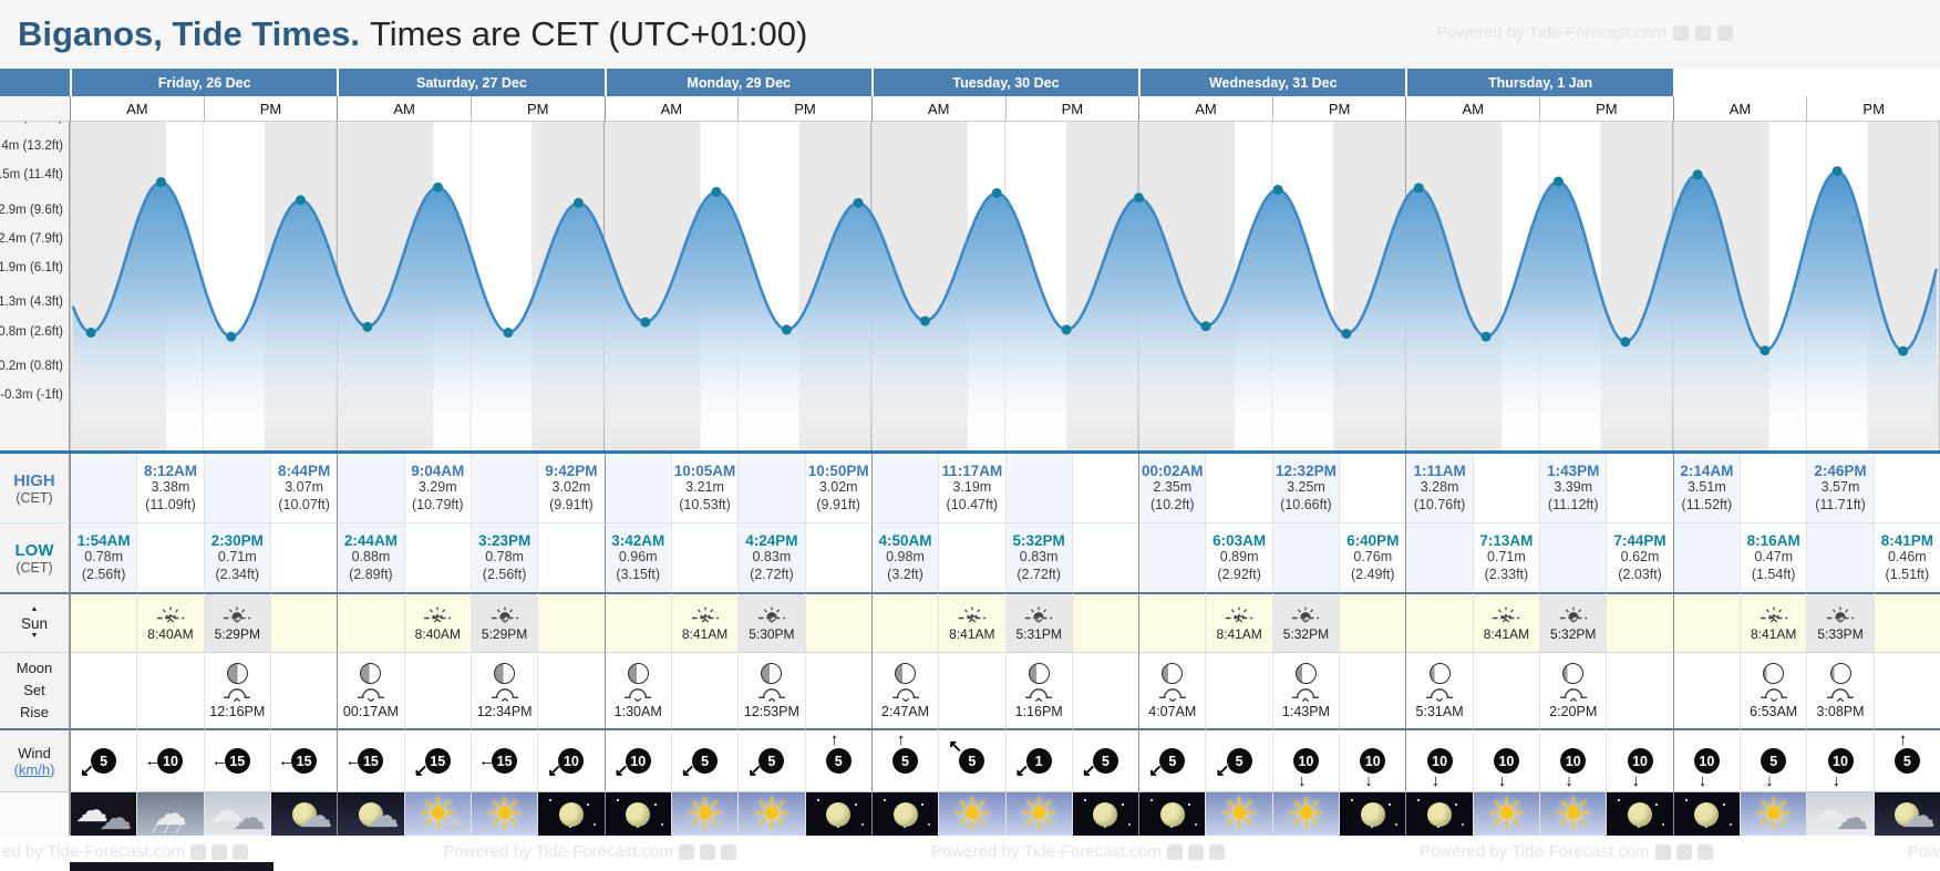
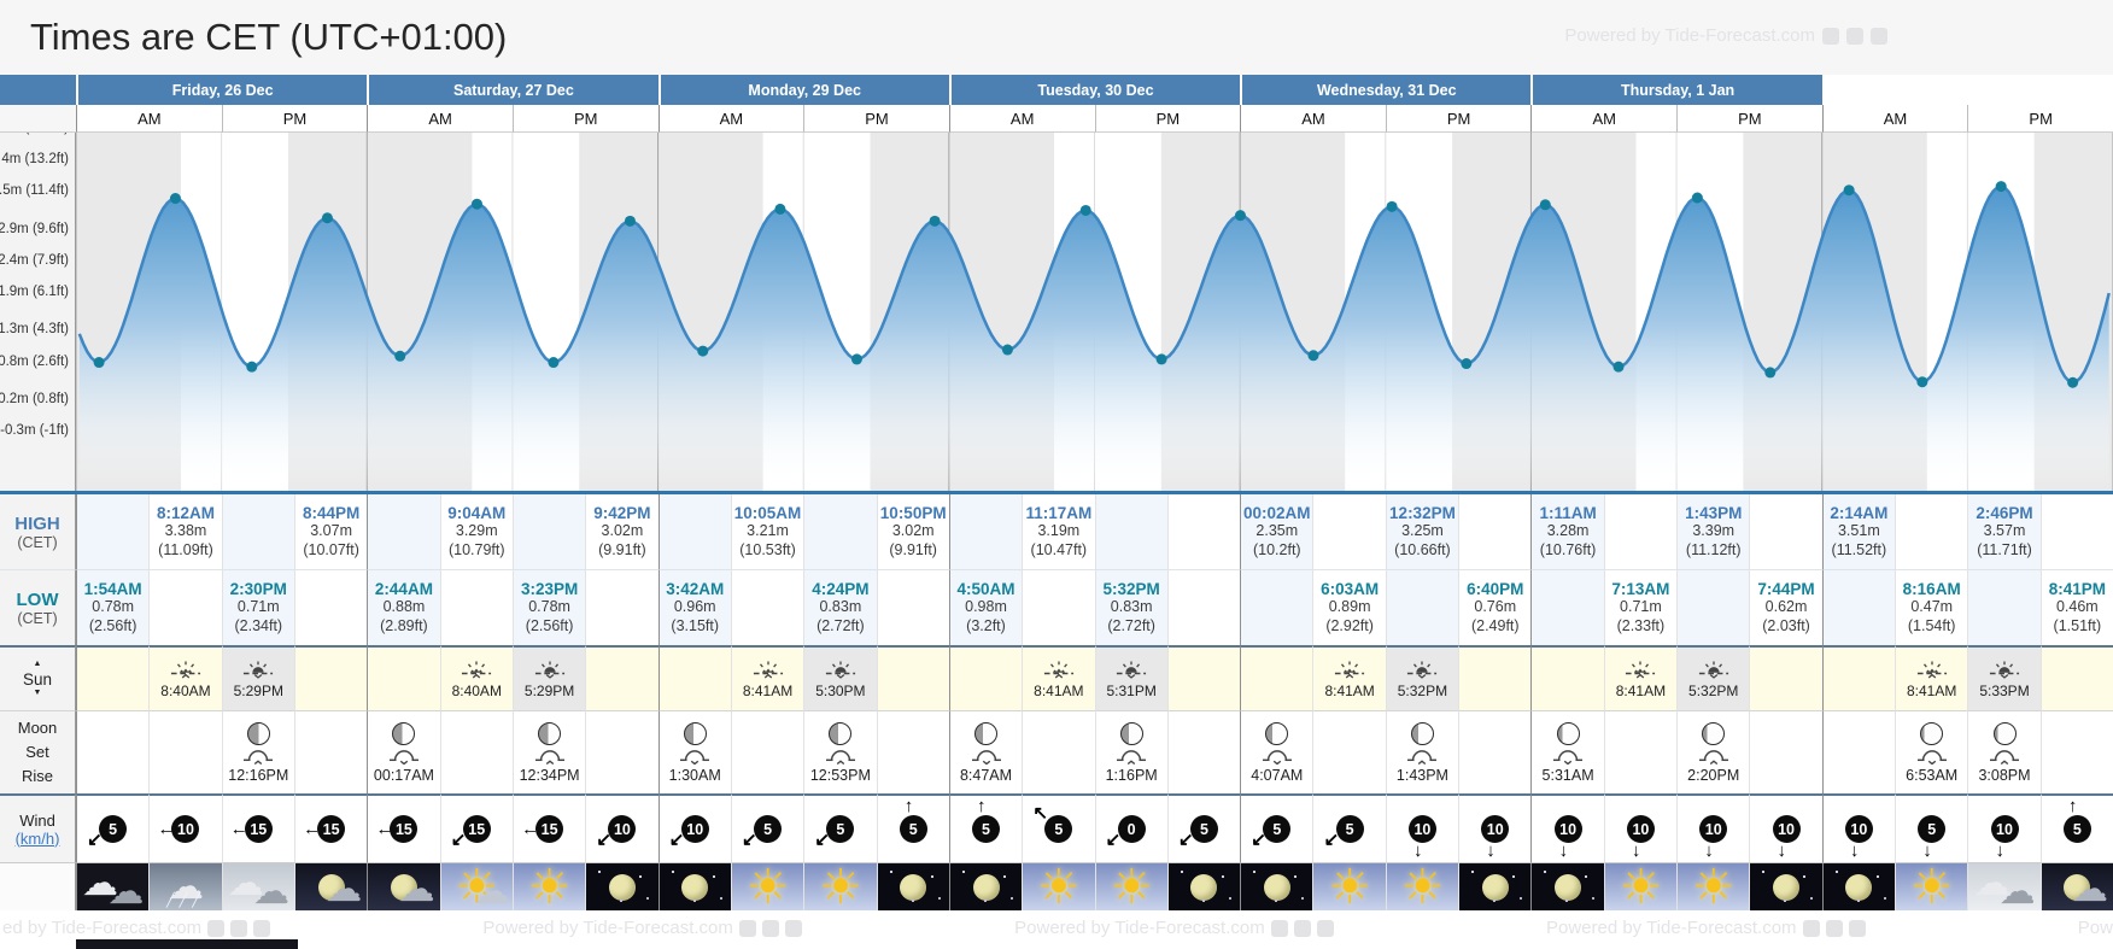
- Biganos, Tide Times.
  Times are CET (UTC+01:00)
  Friday, 26 Dec
  Saturday, 27 Dec
  Monday, 29 Dec
  Tuesday, 30 Dec
  Wednesday, 31 Dec
  Thursday, 1 Jan
  AM
  PM
  AM
  PM
  AM
  PM
  AM
  PM
  AM
  PM
  AM
  PM
  AM
  PM
  4m (13.2ft)
  .5m (11.4ft)
  2.9m (9.6ft)
  2.4m (7.9ft)
  1.9m (6.1ft)
  1.3m (4.3ft)
  0.8m (2.6ft)
  0.2m (0.8ft)
  -0.3m (-1ft)
  HIGH
  (CET)
  8:12AM
  3.38m
  (11.09ft)
  8:44PM
  3.07m
  (10.07ft)
  9:04AM
  3.29m
  (10.79ft)
  9:42PM
  3.02m
  (9.91ft)
  10:05AM
  3.21m
  (10.53ft)
  10:50PM
  3.02m
  (9.91ft)
  11:17AM
  3.19m
  (10.47ft)
  00:02AM
  2.35m
  (10.2ft)
  12:32PM
  3.25m
  (10.66ft)
  1:11AM
  3.28m
  (10.76ft)
  1:43PM
  3.39m
  (11.12ft)
  2:14AM
  3.51m
  (11.52ft)
  2:46PM
  3.57m
  (11.71ft)
  LOW
  (CET)
  1:54AM
  0.78m
  (2.56ft)
  2:30PM
  0.71m
  (2.34ft)
  2:44AM
  0.88m
  (2.89ft)
  3:23PM
  0.78m
  (2.56ft)
  3:42AM
  0.96m
  (3.15ft)
  4:24PM
  0.83m
  (2.72ft)
  4:50AM
  0.98m
  (3.2ft)
  5:32PM
  0.83m
  (2.72ft)
  6:03AM
  0.89m
  (2.92ft)
  6:40PM
  0.76m
  (2.49ft)
  7:13AM
  0.71m
  (2.33ft)
  7:44PM
  0.62m
  (2.03ft)
  8:16AM
  0.47m
  (1.54ft)
  8:41PM
  0.46m
  (1.51ft)
  Sun
  8:40AM
  5:29PM
  8:40AM
  5:29PM
  8:41AM
  5:30PM
  8:41AM
  5:31PM
  8:41AM
  5:32PM
  8:41AM
  5:32PM
  8:41AM
  5:33PM
  Moon
  Set
  Rise
  12:16PM
  00:17AM
  12:34PM
  1:30AM
  12:53PM
- 2:47AM
+ 8:47AM
  1:16PM
  4:07AM
  1:43PM
  5:31AM
  2:20PM
  6:53AM
  3:08PM
  Wind
  (km/h)
  5
  ↙
  10
  ←
  15
  ←
  15
  ←
  15
  ←
  15
  ↙
  15
  ←
  10
  ↙
  10
  ↙
  5
  ↙
  5
  ↙
  5
  ↑
  5
  ↑
  5
  ↖
- 1
+ 0
  ↙
  5
  ↙
  5
  ↙
  5
  ↙
  10
  ↓
  10
  ↓
  10
  ↓
  10
  ↓
  10
  ↓
  10
  ↓
  10
  ↓
  5
  ↓
  10
  ↓
  5
  ↑
  ☁
  ☁
  ☁
  ╱╱╱
  ☁
  ☁
  ☁
  ☁
  ☀
  ☁
  ☀
  ☀
  ☀
  ☀
  ☀
  ☀
  ☀
  ☀
  ☀
  ☀
  ☁
  ☁
  ☁
  ed by Tide-Forecast.com
  Powered by Tide-Forecast.com
  Powered by Tide-Forecast.com
  Powered by Tide-Forecast.com
  Pow
